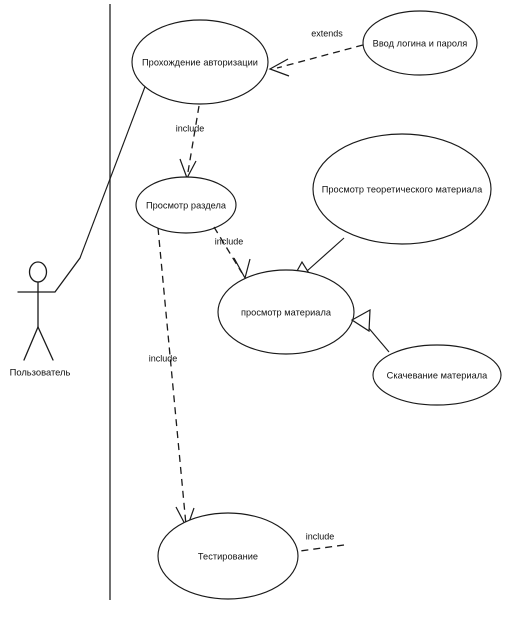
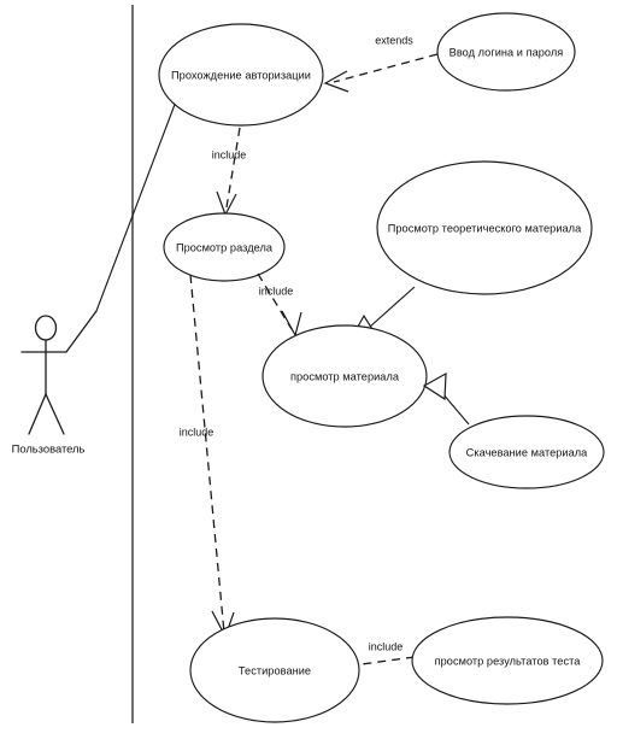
  Пользователь
  Прохождение авторизации
  Ввод логина и пароля
  extends
  include
  Просмотр раздела
  Просмотр теоретического материала
  include
  просмотр материала
  Скачевание материала
  include
  Тестирование
  include
+ просмотр результатов теста
